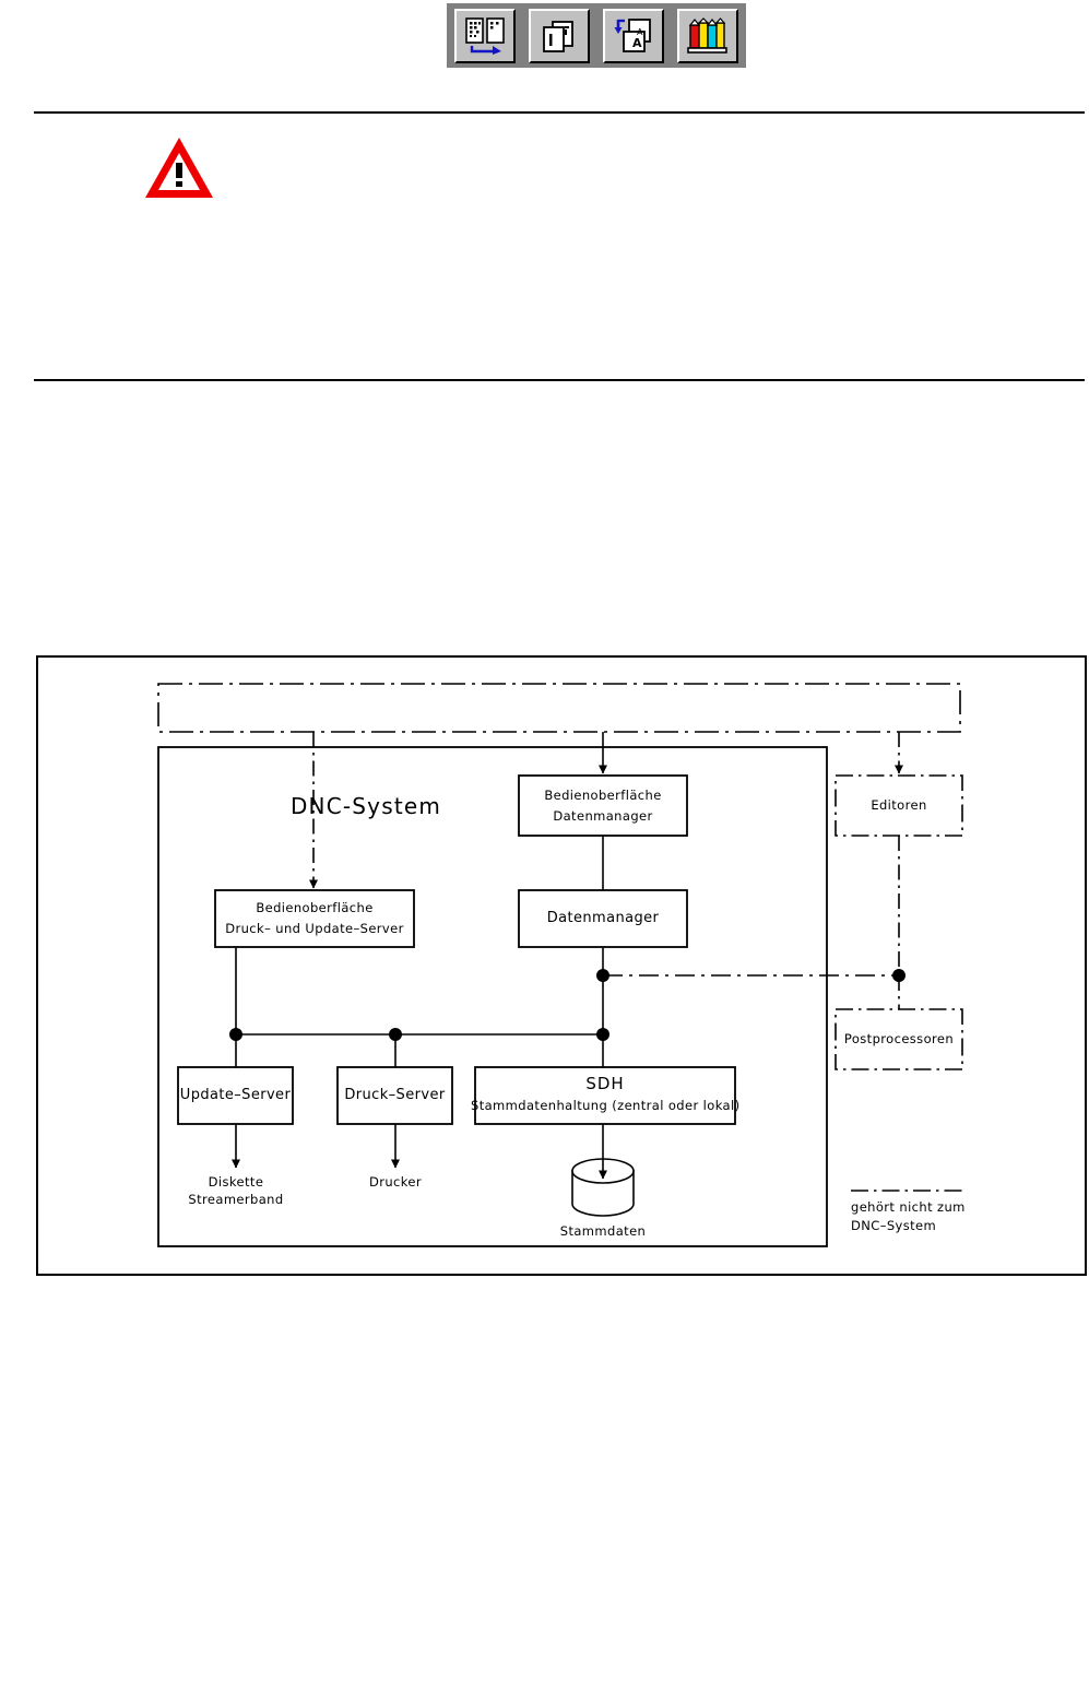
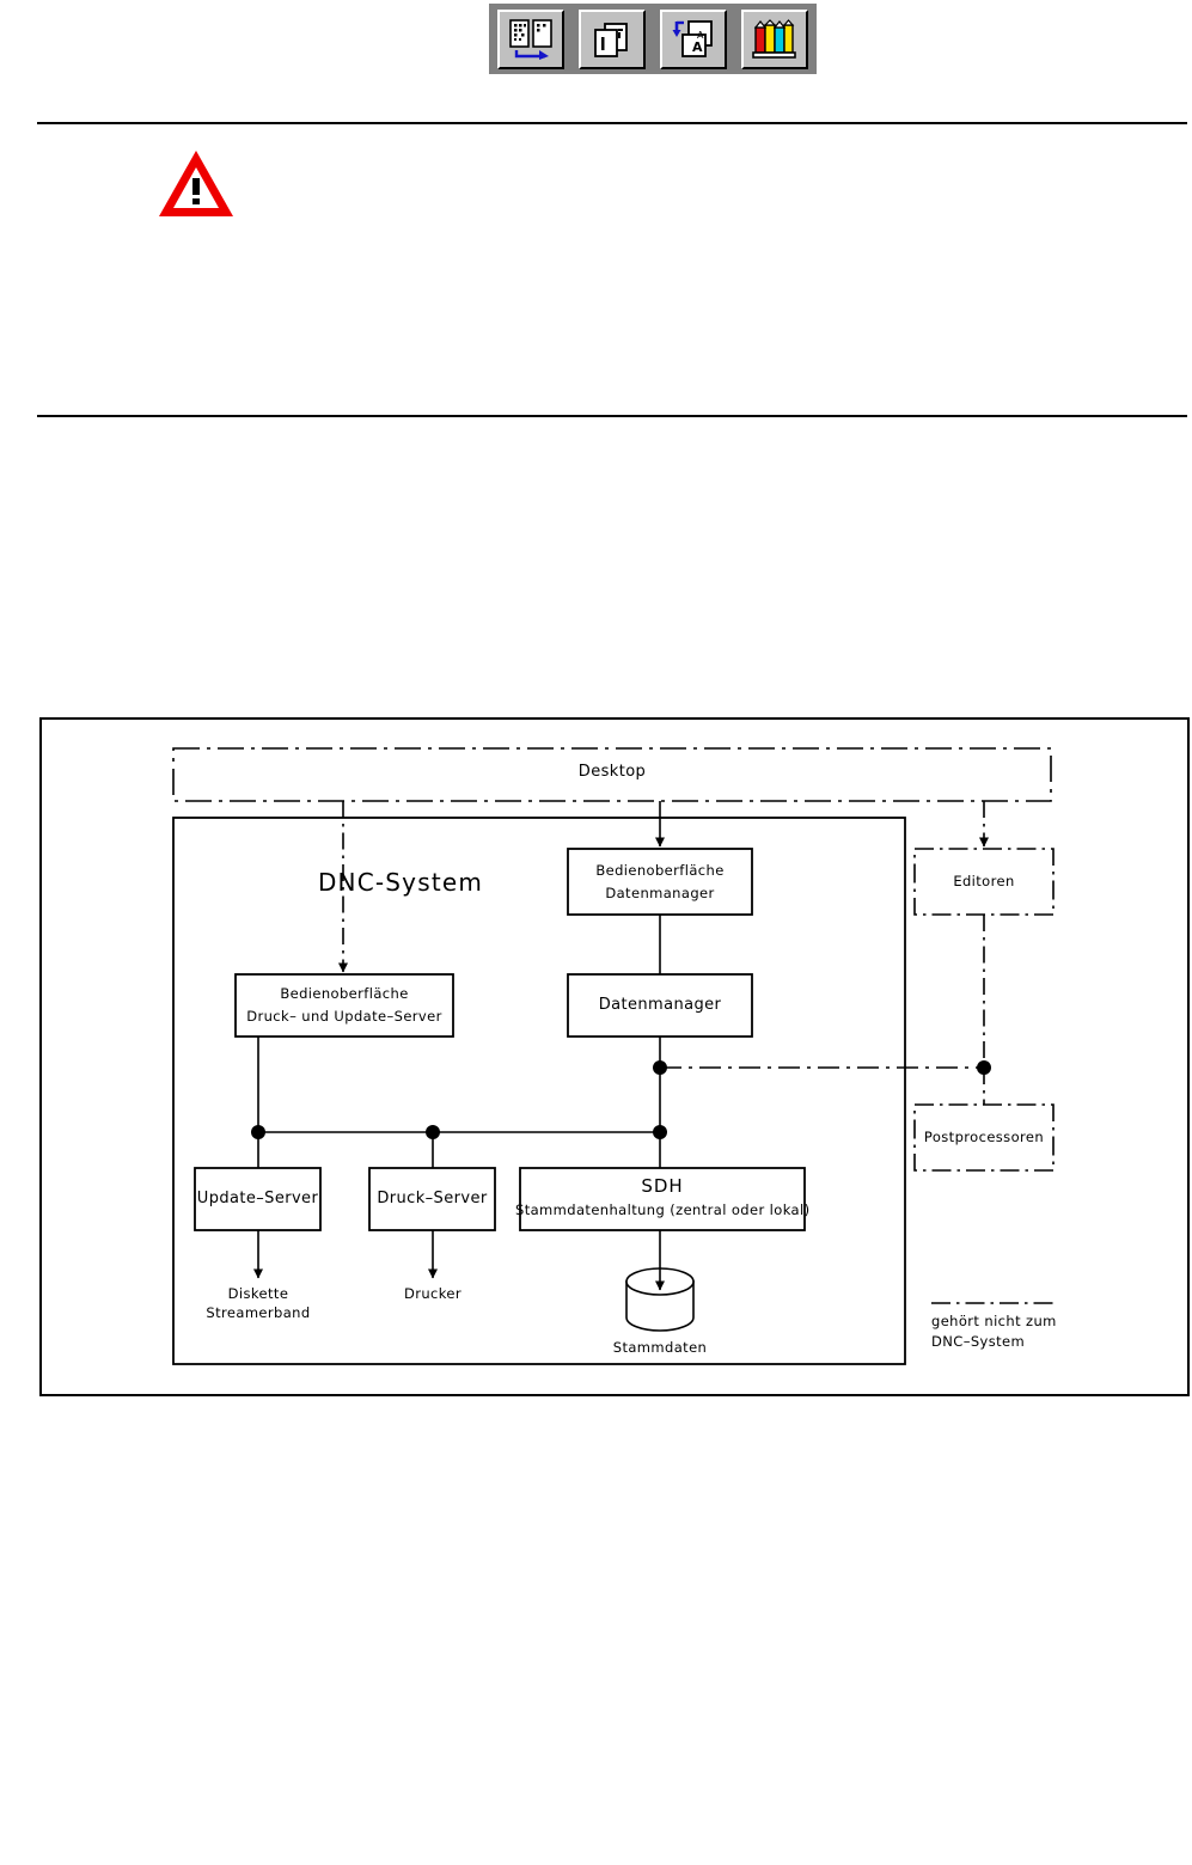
  A
  A
+ Desktop
  DNC-System
  Bedienoberfläche
  Datenmanager
  Bedienoberfläche
  Druck– und Update–Server
  Datenmanager
  Update–Server
  Druck–Server
  SDH
  Stammdatenhaltung (zentral oder lokal)
  Diskette
  Streamerband
  Drucker
  Stammdaten
  Editoren
  Postprocessoren
  gehört nicht zum
  DNC–System
